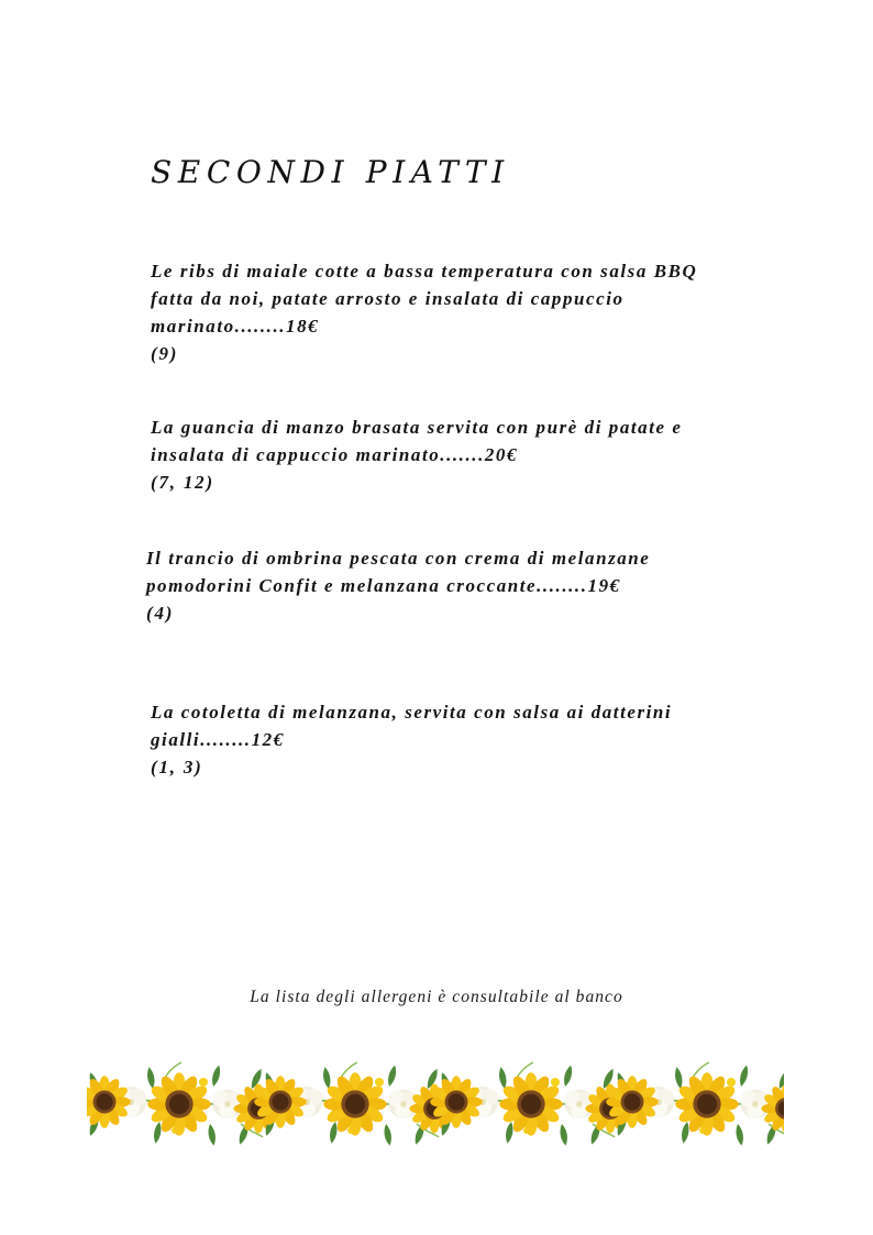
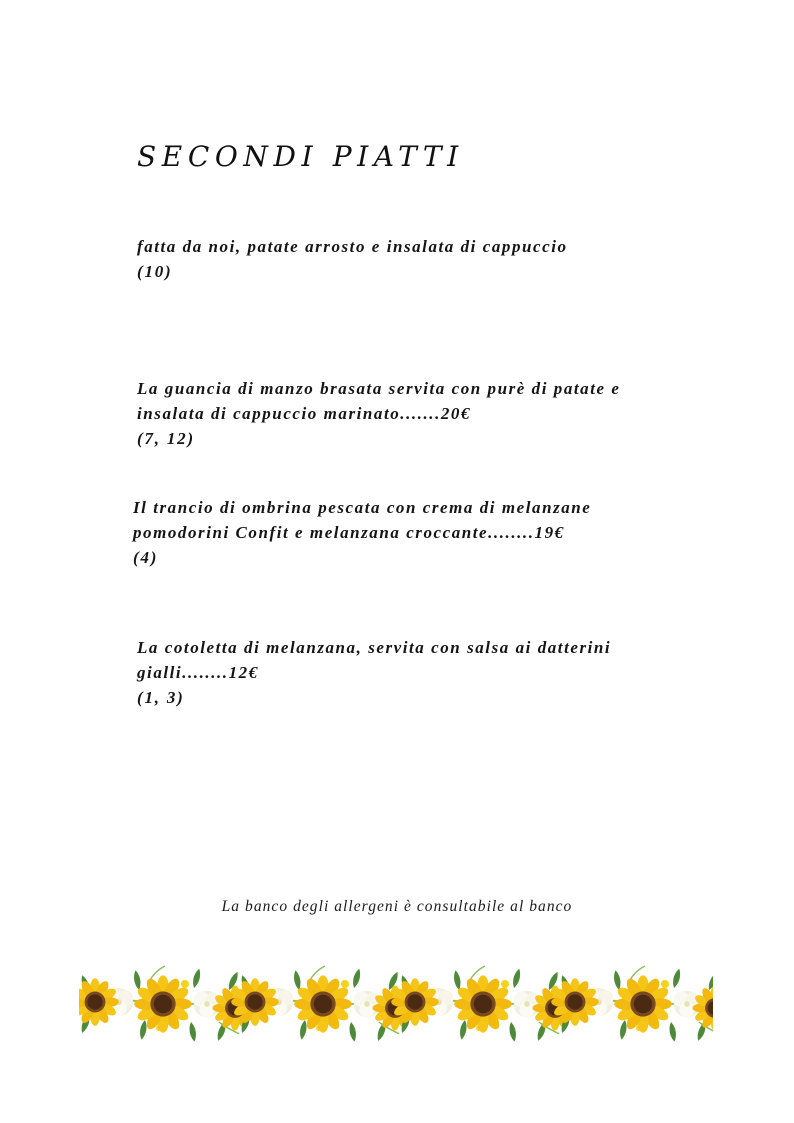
  SECONDI PIATTI
- Le ribs di maiale cotte a bassa temperatura con salsa BBQ
  fatta da noi, patate arrosto e insalata di cappuccio
- marinato........18€
- (9)
+ (10)
  La guancia di manzo brasata servita con purè di patate e
  insalata di cappuccio marinato.......20€
  (7, 12)
  Il trancio di ombrina pescata con crema di melanzane
  pomodorini Confit e melanzana croccante........19€
  (4)
  La cotoletta di melanzana, servita con salsa ai datterini
  gialli........12€
  (1, 3)
- La lista degli allergeni è consultabile al banco
+ La banco degli allergeni è consultabile al banco
